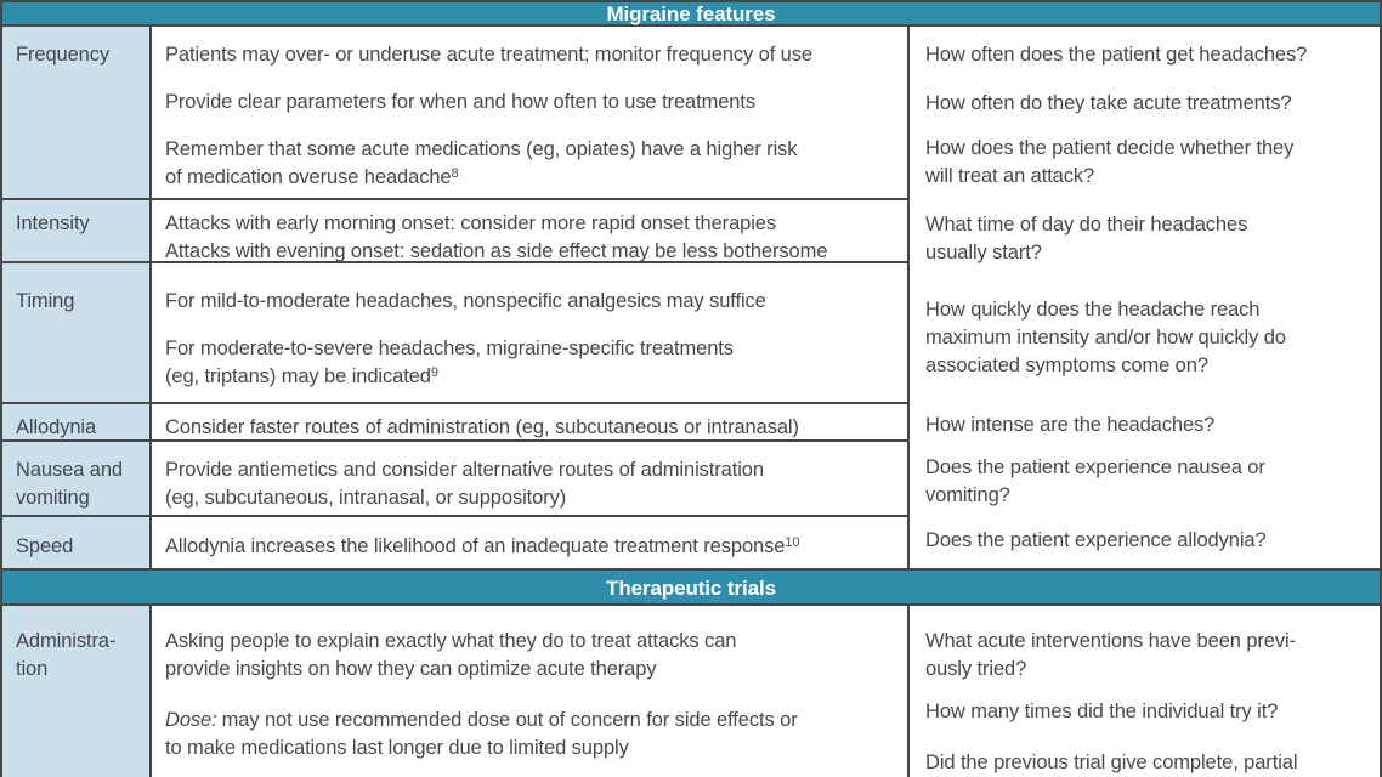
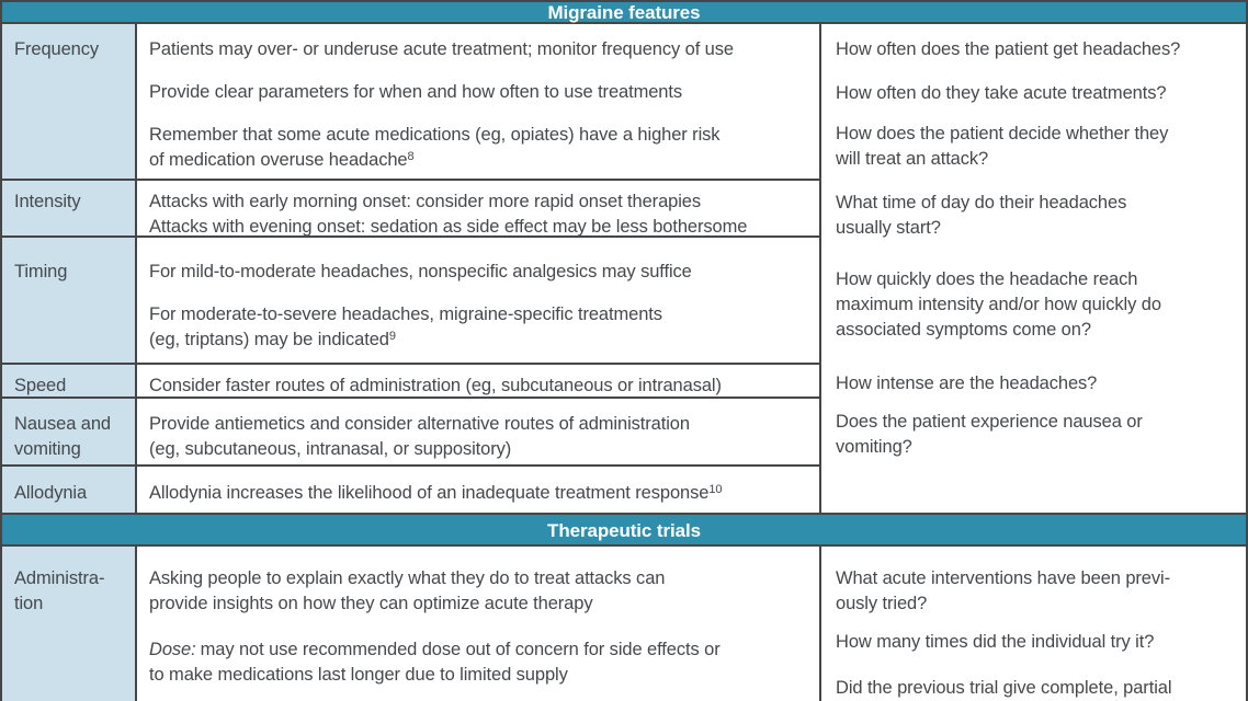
  Migraine features
  Frequency
  Patients may over- or underuse acute treatment; monitor frequency of use
  Provide clear parameters for when and how often to use treatments
  Remember that some acute medications (eg, opiates) have a higher risk
  of medication overuse headache8
  Intensity
  Attacks with early morning onset: consider more rapid onset therapies
  Attacks with evening onset: sedation as side effect may be less bothersome
  Timing
  For mild-to-moderate headaches, nonspecific analgesics may suffice
  For moderate-to-severe headaches, migraine-specific treatments
  (eg, triptans) may be indicated9
- Allodynia
+ Speed
  Consider faster routes of administration (eg, subcutaneous or intranasal)
  Nausea and vomiting
  Provide antiemetics and consider alternative routes of administration
  (eg, subcutaneous, intranasal, or suppository)
- Speed
+ Allodynia
  Allodynia increases the likelihood of an inadequate treatment response10
  How often does the patient get headaches?
  How often do they take acute treatments?
  How does the patient decide whether they
  will treat an attack?
  What time of day do their headaches
  usually start?
  How quickly does the headache reach
  maximum intensity and/or how quickly do
  associated symptoms come on?
  How intense are the headaches?
  Does the patient experience nausea or
  vomiting?
- Does the patient experience allodynia?
  Therapeutic trials
  Administra-
  tion
  Asking people to explain exactly what they do to treat attacks can
  provide insights on how they can optimize acute therapy
  Dose: may not use recommended dose out of concern for side effects or
  to make medications last longer due to limited supply
  What acute interventions have been previ-
  ously tried?
  How many times did the individual try it?
  Did the previous trial give complete, partial
